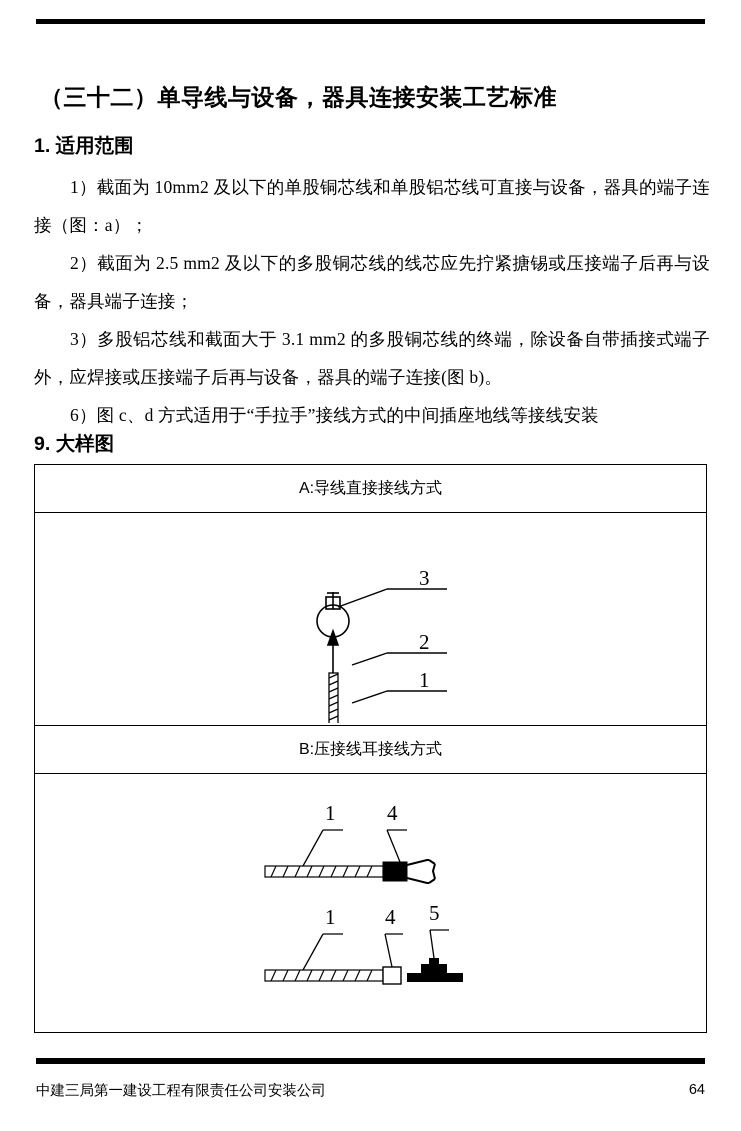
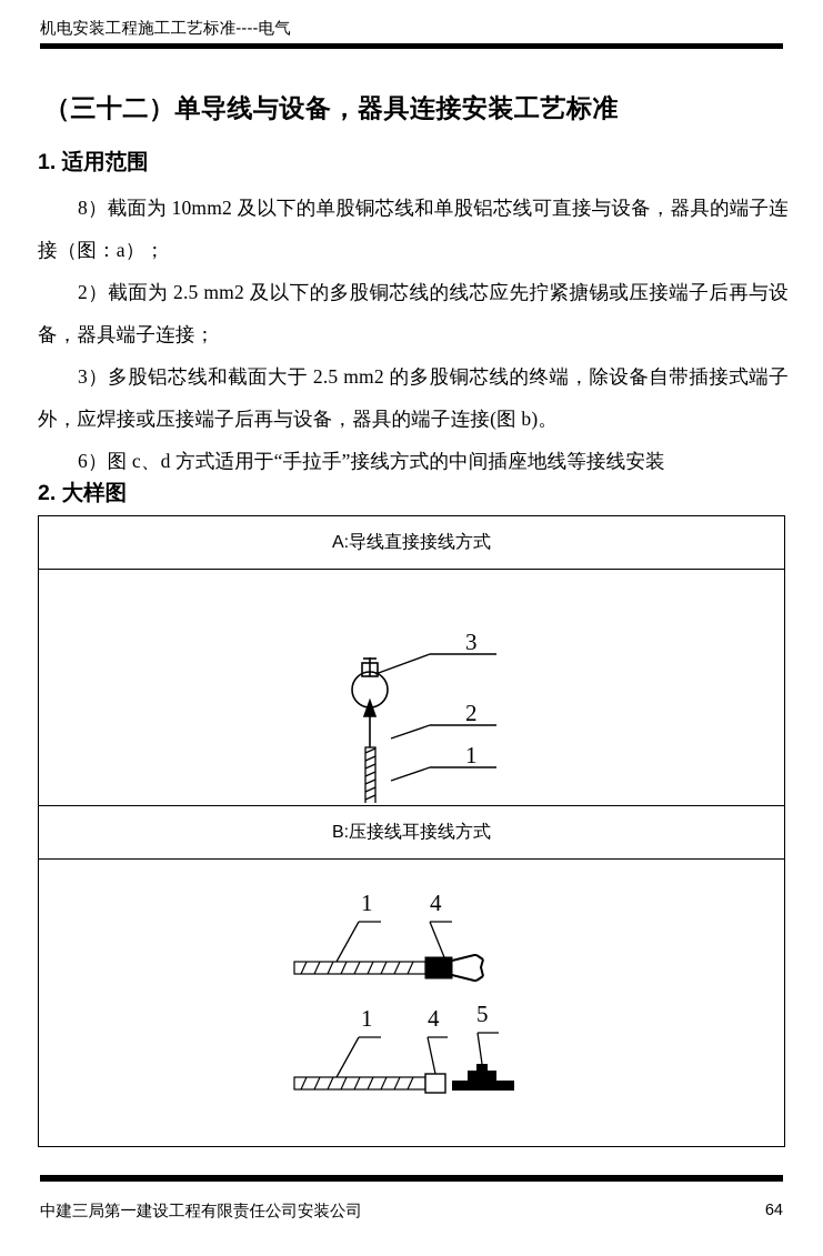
+ 机电安装工程施工工艺标准----电气
  （三十二）单导线与设备，器具连接安装工艺标准
  1. 适用范围
- 1）截面为 10mm2 及以下的单股铜芯线和单股铝芯线可直接与设备，器具的端子连接（图：a）；
+ 8）截面为 10mm2 及以下的单股铜芯线和单股铝芯线可直接与设备，器具的端子连接（图：a）；
  2）截面为 2.5 mm2 及以下的多股铜芯线的线芯应先拧紧搪锡或压接端子后再与设备，器具端子连接；
- 3）多股铝芯线和截面大于 3.1 mm2 的多股铜芯线的终端，除设备自带插接式端子外，应焊接或压接端子后再与设备，器具的端子连接(图 b)。
+ 3）多股铝芯线和截面大于 2.5 mm2 的多股铜芯线的终端，除设备自带插接式端子外，应焊接或压接端子后再与设备，器具的端子连接(图 b)。
  6）图 c、d 方式适用于“手拉手”接线方式的中间插座地线等接线安装
- 9. 大样图
+ 2. 大样图
  A:导线直接接线方式
  3
  2
  1
  B:压接线耳接线方式
  1
  4
  1
  4
  5
  中建三局第一建设工程有限责任公司安装公司
  64
